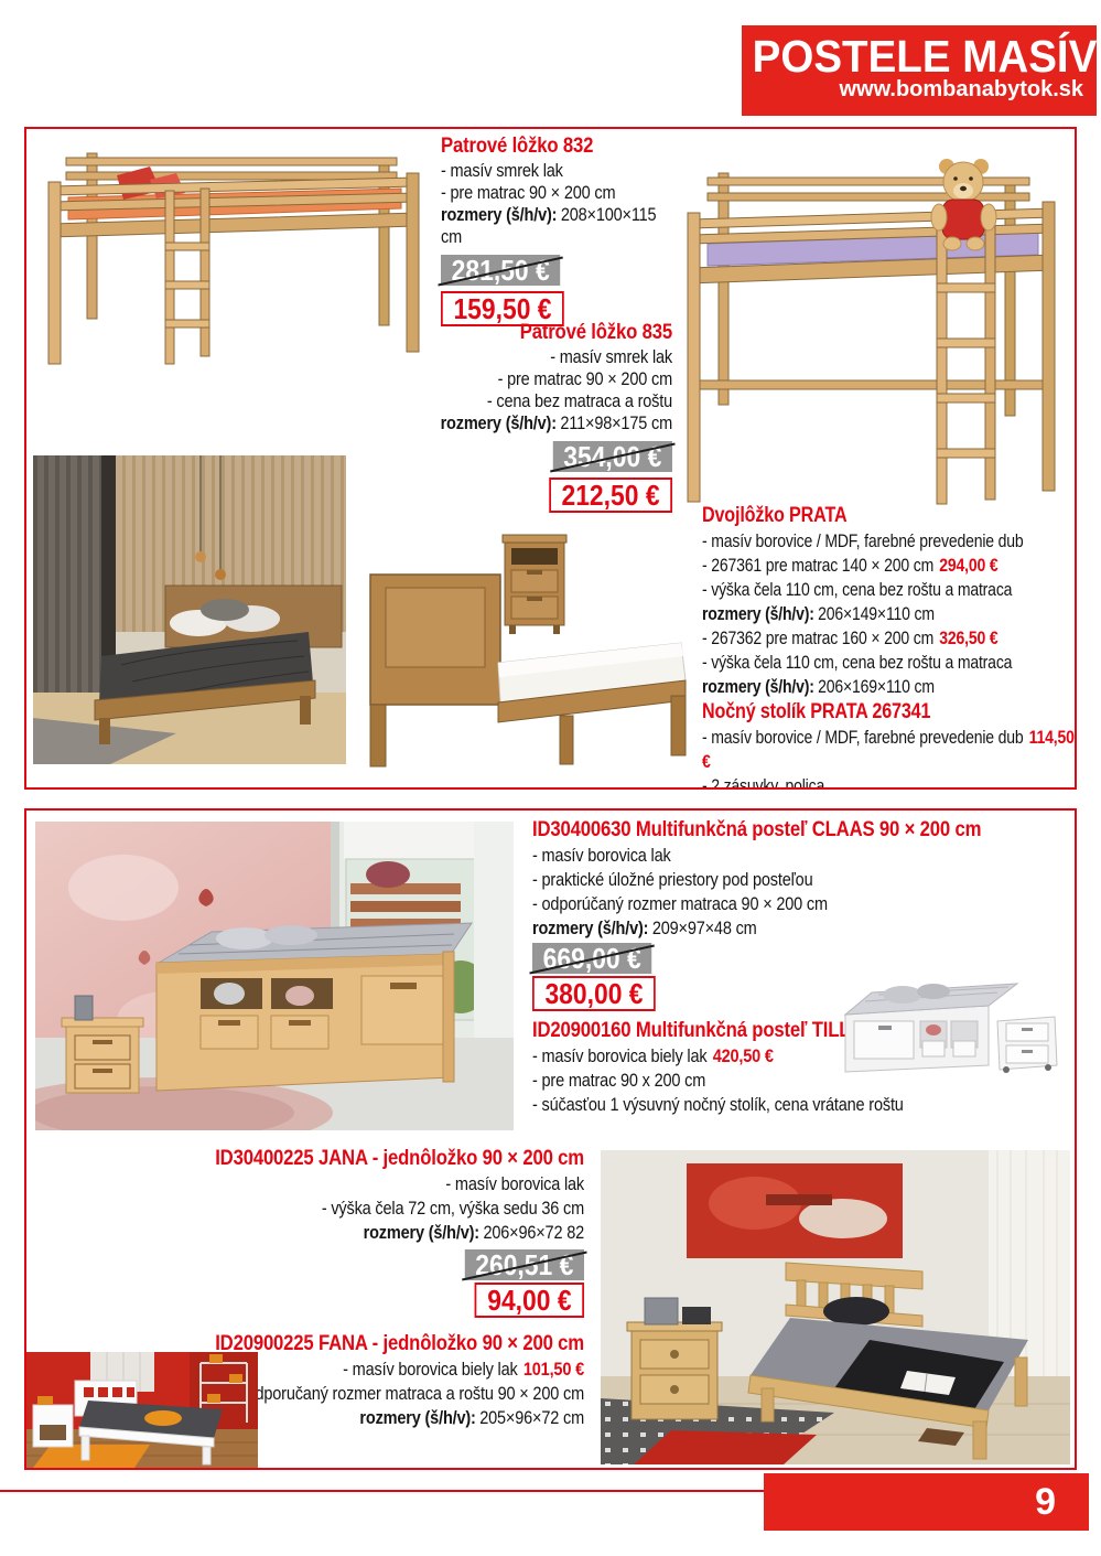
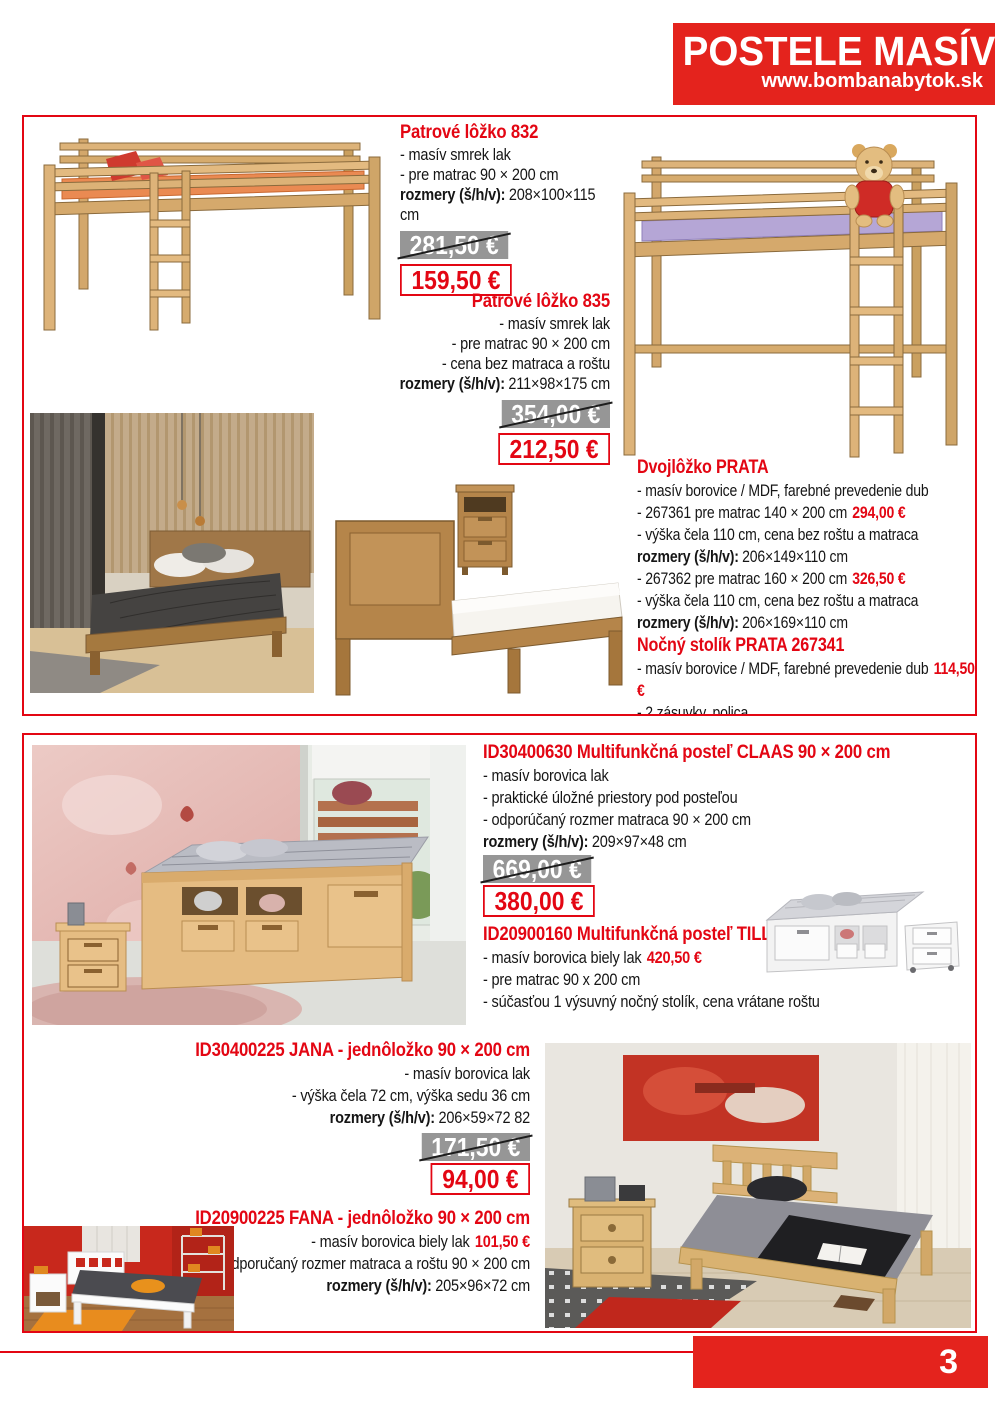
  POSTELE MASÍV
  www.bombanabytok.sk
  Patrové lôžko 832
  - masív smrek lak
  - pre matrac 90 × 200 cm
  rozmery (š/h/v): 208×100×115 cm
  281,50 €
  159,50 €
  Patrové lôžko 835
  - masív smrek lak
  - pre matrac 90 × 200 cm
  - cena bez matraca a roštu
  rozmery (š/h/v): 211×98×175 cm
  354,00 €
  212,50 €
  Dvojlôžko PRATA
  - masív borovice / MDF, farebné prevedenie dub
  - 267361 pre matrac 140 × 200 cm 294,00 €
  - výška čela 110 cm, cena bez roštu a matraca
  rozmery (š/h/v): 206×149×110 cm
  - 267362 pre matrac 160 × 200 cm 326,50 €
  - výška čela 110 cm, cena bez roštu a matraca
  rozmery (š/h/v): 206×169×110 cm
  Nočný stolík PRATA 267341
  - masív borovice / MDF, farebné prevedenie dub 114,50 €
  - 2 zásuvky, polica
  ID30400630 Multifunkčná posteľ CLAAS 90 × 200 cm
  - masív borovica lak
  - praktické úložné priestory pod posteľou
  - odporúčaný rozmer matraca 90 × 200 cm
  rozmery (š/h/v): 209×97×48 cm
  669,00 €
  380,00 €
  ID20900160 Multifunkčná posteľ TILL
  - masív borovica biely lak 420,50 €
  - pre matrac 90 x 200 cm
  - súčasťou 1 výsuvný nočný stolík, cena vrátane roštu
  ID30400225 JANA - jednôložko 90 × 200 cm
  - masív borovica lak
  - výška čela 72 cm, výška sedu 36 cm
- rozmery (š/h/v): 206×96×72 82
+ rozmery (š/h/v): 206×59×72 82
- 260,51 €
+ 171,50 €
  94,00 €
  ID20900225 FANA - jednôložko 90 × 200 cm
  - masív borovica biely lak 101,50 €
  dporučaný rozmer matraca a roštu 90 × 200 cm
  rozmery (š/h/v): 205×96×72 cm
- 9
+ 3
